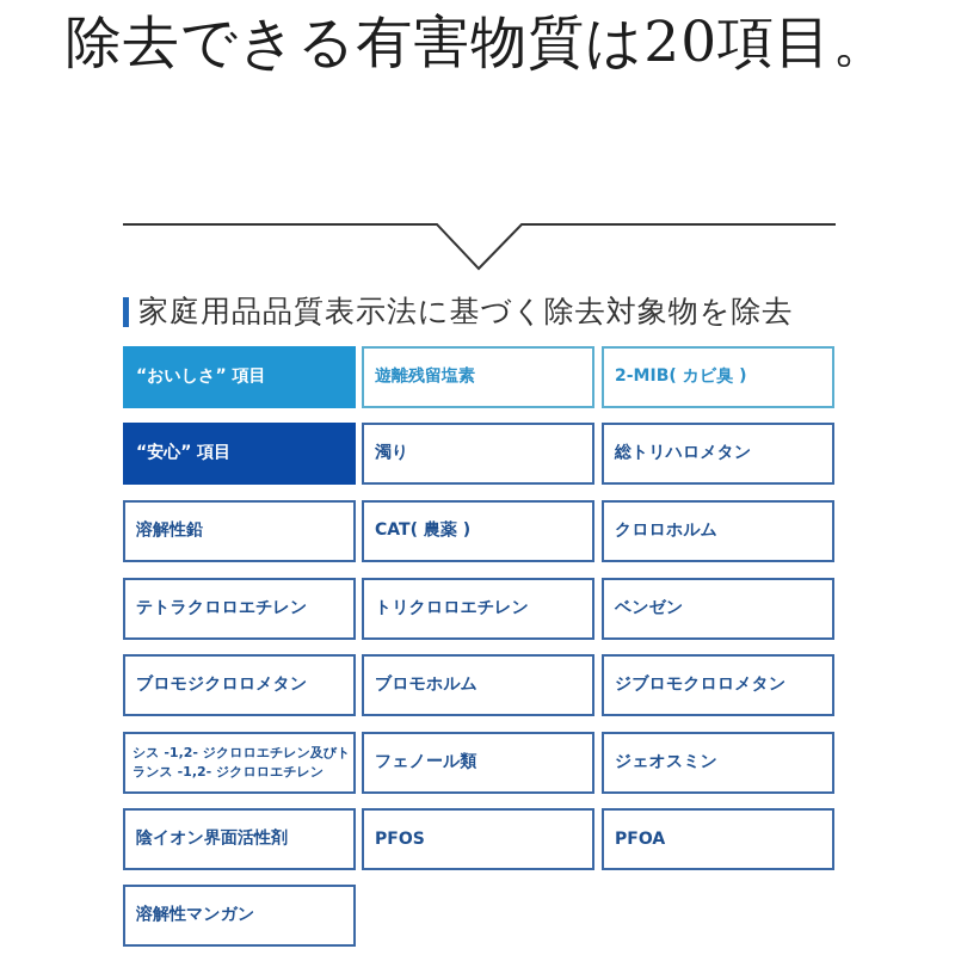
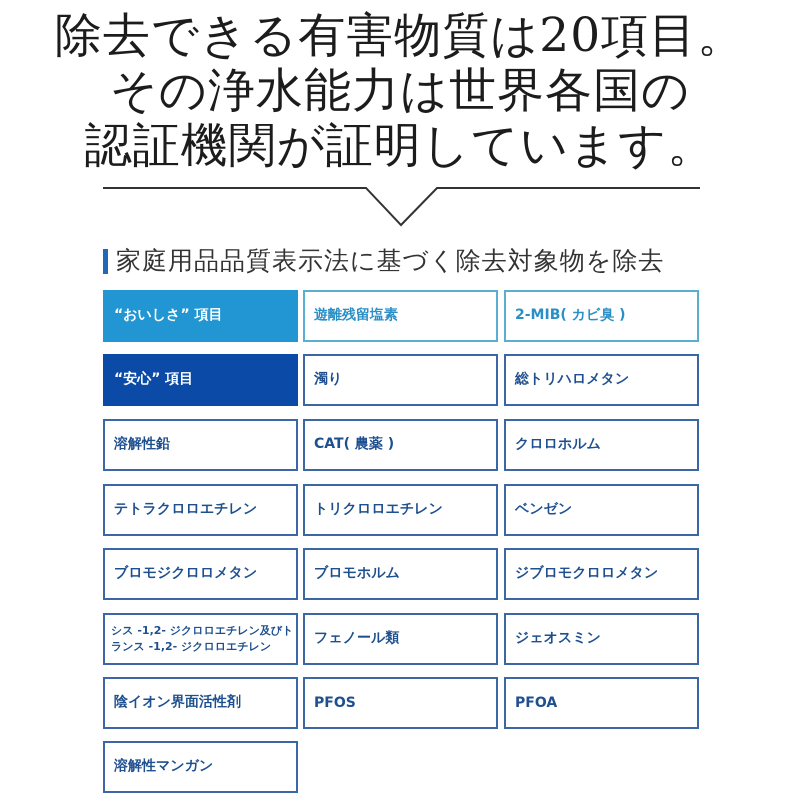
  除去できる有害物質は20項目。
+ その浄水能力は世界各国の
+ 認証機関が証明しています。
  家庭用品品質表示法に基づく除去対象物を除去
  “おいしさ” 項目
  遊離残留塩素
  2-MIB( カビ臭 )
  “安心” 項目
  濁り
  総トリハロメタン
  溶解性鉛
  CAT( 農薬 )
  クロロホルム
  テトラクロロエチレン
  トリクロロエチレン
  ベンゼン
  ブロモジクロロメタン
  ブロモホルム
  ジブロモクロロメタン
  シス -1,2- ジクロロエチレン及びトランス -1,2- ジクロロエチレン
  フェノール類
  ジェオスミン
  陰イオン界面活性剤
  PFOS
  PFOA
  溶解性マンガン
